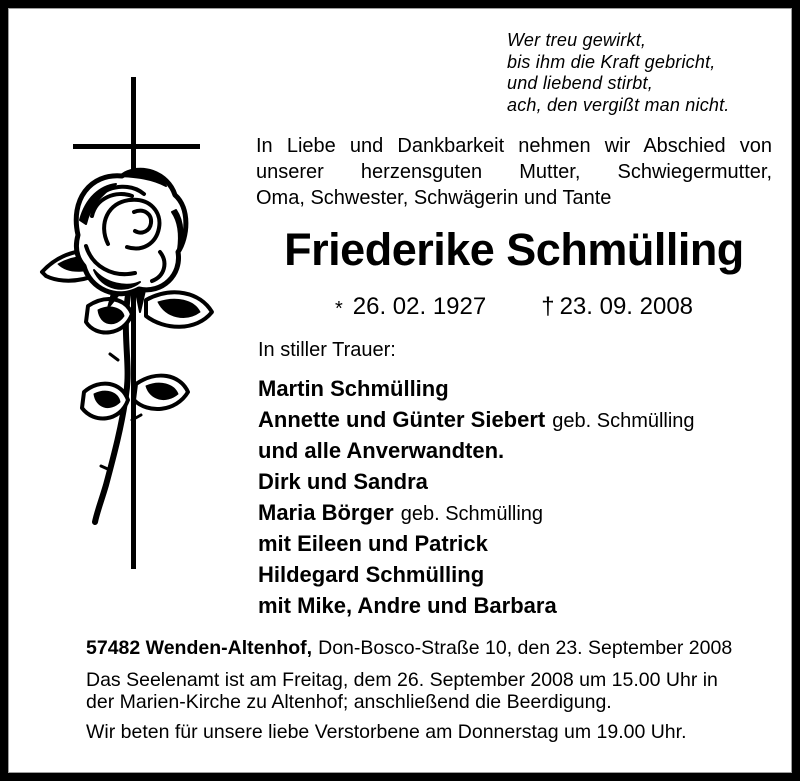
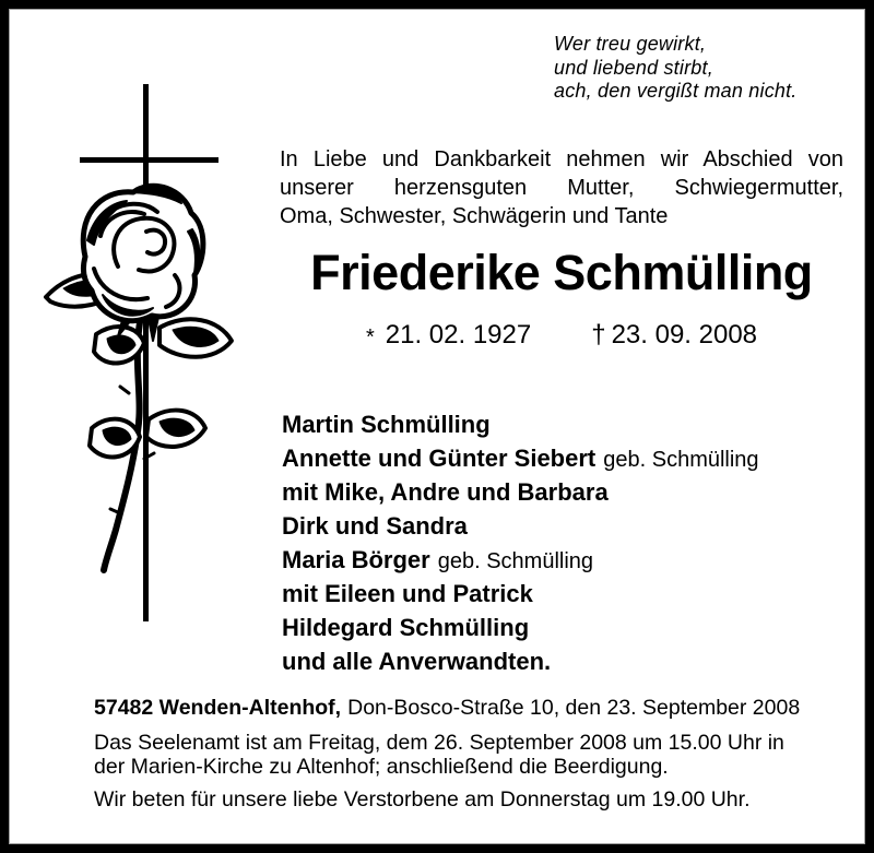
  Wer treu gewirkt,
- bis ihm die Kraft gebricht,
  und liebend stirbt,
  ach, den vergißt man nicht.
  In Liebe und Dankbarkeit nehmen wir Abschied von
  unserer herzensguten Mutter, Schwiegermutter,
  Oma, Schwester, Schwägerin und Tante
  Friederike Schmülling
- * 26. 02. 1927
+ * 21. 02. 1927
  † 23. 09. 2008
- In stiller Trauer:
  Martin Schmülling
  Annette und Günter Siebert geb. Schmülling
- und alle Anverwandten.
+ mit Mike, Andre und Barbara
  Dirk und Sandra
  Maria Börger geb. Schmülling
  mit Eileen und Patrick
  Hildegard Schmülling
- mit Mike, Andre und Barbara
+ und alle Anverwandten.
  57482 Wenden-Altenhof, Don-Bosco-Straße 10, den 23. September 2008
  Das Seelenamt ist am Freitag, dem 26. September 2008 um 15.00 Uhr in
  der Marien-Kirche zu Altenhof; anschließend die Beerdigung.
  Wir beten für unsere liebe Verstorbene am Donnerstag um 19.00 Uhr.
